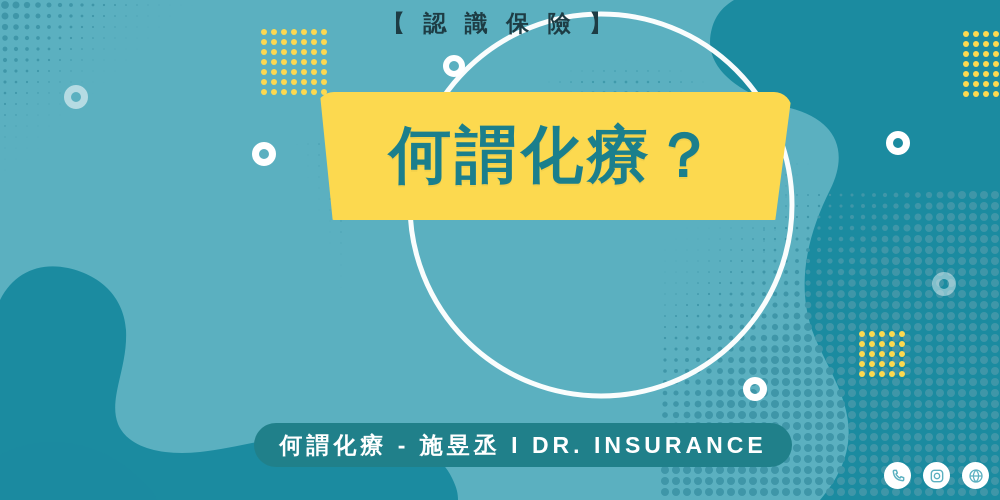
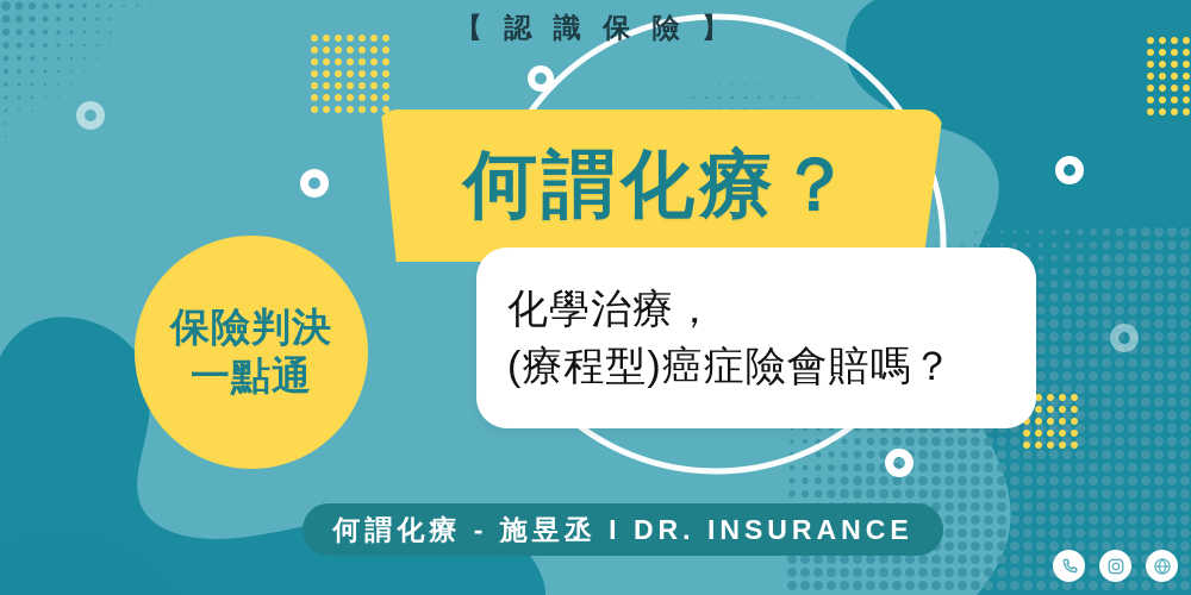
  【 認 識 保 險 】
  何謂化療？
+ 化學治療，
+ (療程型)癌症險會賠嗎？
+ 保險判決
+ 一點通
  何謂化療 - 施昱丞 I DR. INSURANCE
